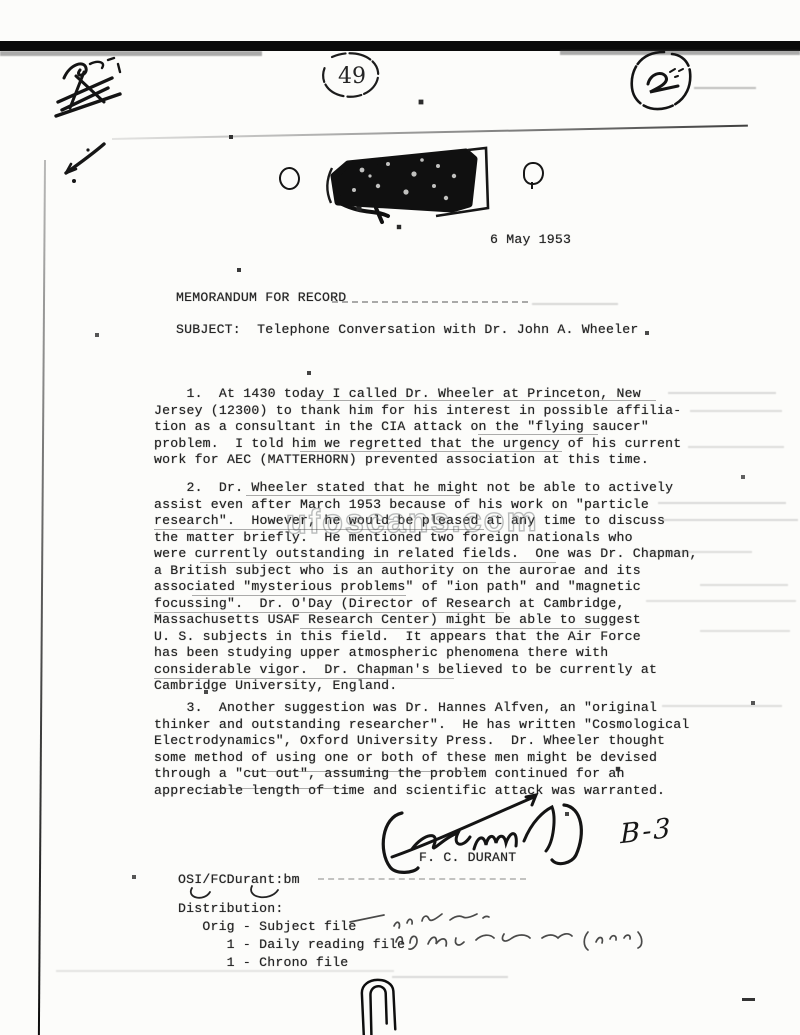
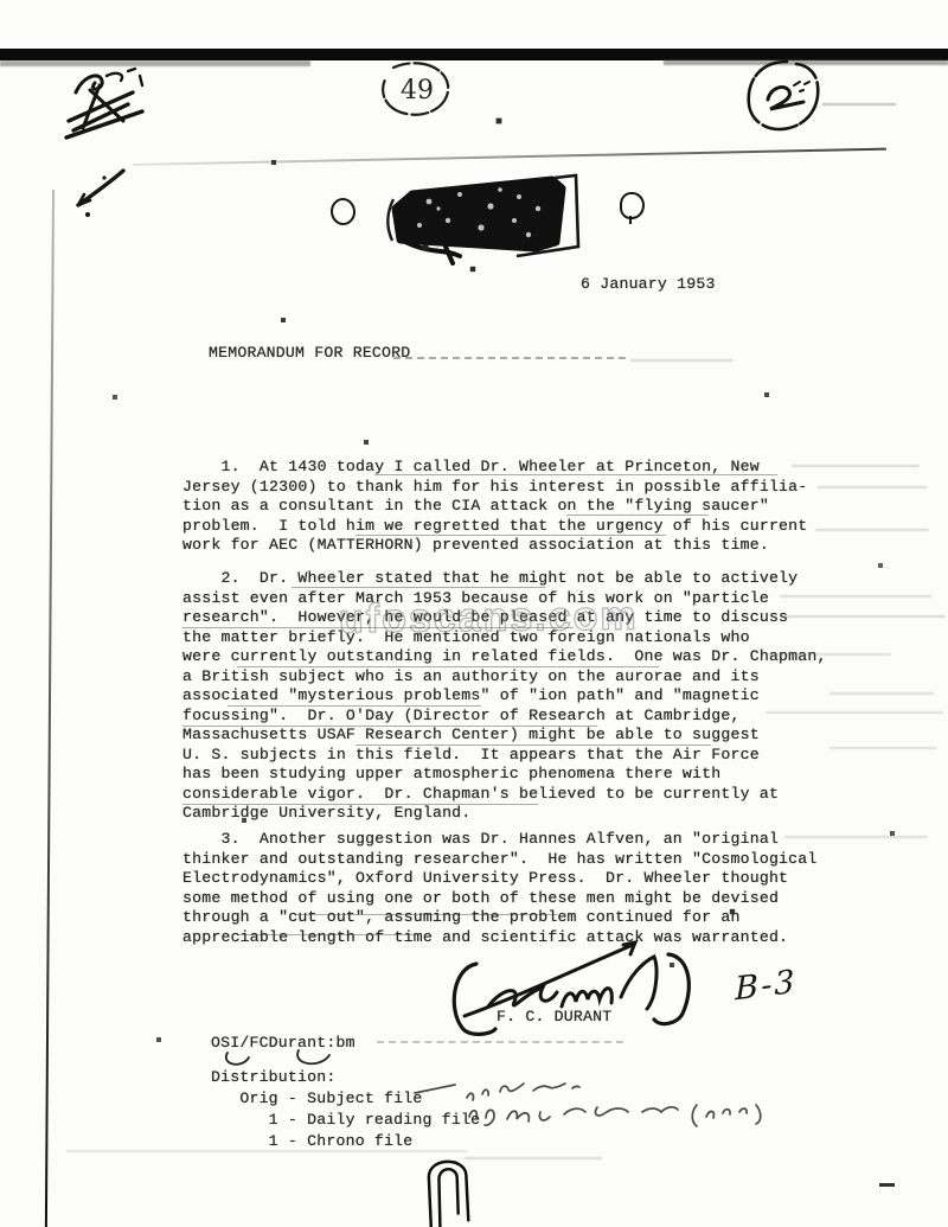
  49
- 6 May 1953
+ 6 January 1953
  MEMORANDUM FOR RECORD
- SUBJECT: Telephone Conversation with Dr. John A. Wheeler
  1. At 1430 today I called Dr. Wheeler at Princeton, New
  Jersey (12300) to thank him for his interest in possible affilia-
  tion as a consultant in the CIA attack on the "flying saucer"
  problem. I told him we regretted that the urgency of his current
  work for AEC (MATTERHORN) prevented association at this time.
  2. Dr. Wheeler stated that he might not be able to actively
  assist even after March 1953 because of his work on "particle
  research". However, he would be pleased at any time to discuss
  the matter briefly. He mentioned two foreign nationals who
  were currently outstanding in related fields. One was Dr. Chapman,
  a British subject who is an authority on the aurorae and its
  associated "mysterious problems" of "ion path" and "magnetic
  focussing". Dr. O'Day (Director of Research at Cambridge,
  Massachusetts USAF Research Center) might be able to suggest
  U. S. subjects in this field. It appears that the Air Force
  has been studying upper atmospheric phenomena there with
  considerable vigor. Dr. Chapman's believed to be currently at
  Cambridge University, England.
  3. Another suggestion was Dr. Hannes Alfven, an "original
  thinker and outstanding researcher". He has written "Cosmological
  Electrodynamics", Oxford University Press. Dr. Wheeler thought
  some method of using one or both of these men might be devised
  through a "cut out", assuming the problem continued for an
  appreciable length of time and scientific attack was warranted.
  ufoscans.com
  F. C. DURANT
  OSI/FCDurant:bm
  Distribution:
  Orig - Subject file
  1 - Daily reading file
  1 - Chrono file
